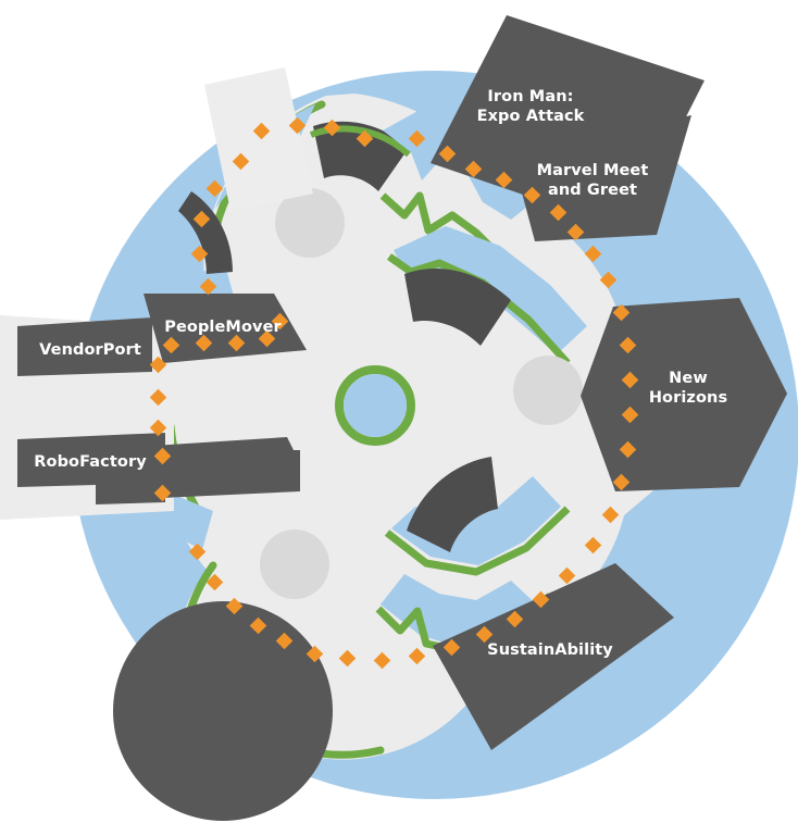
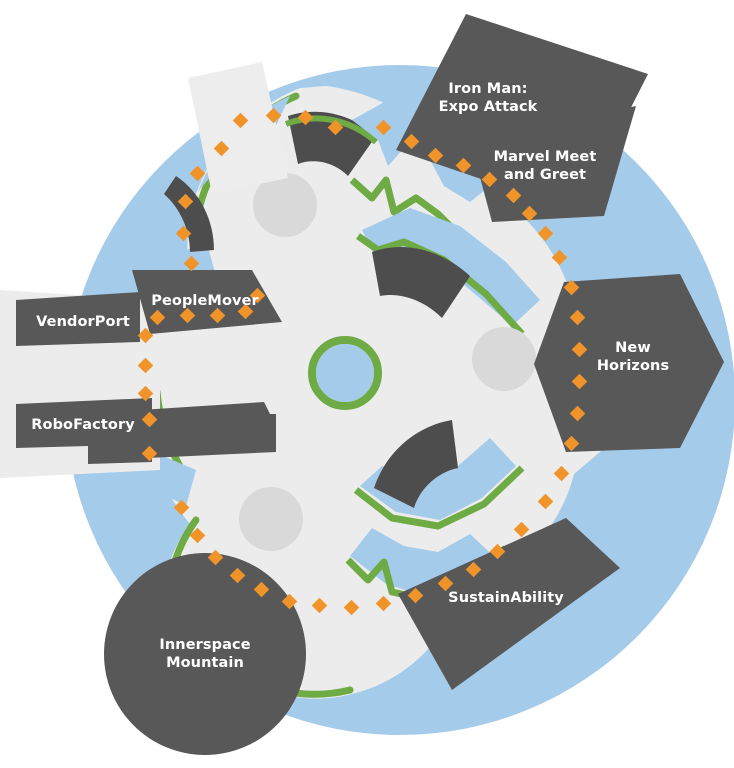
  Iron Man:
  Expo Attack
  Marvel Meet
  and Greet
  New Horizons
  SustainAbility
+ Innerspace
+ Mountain
  RoboFactory
  PeopleMover
  VendorPort
